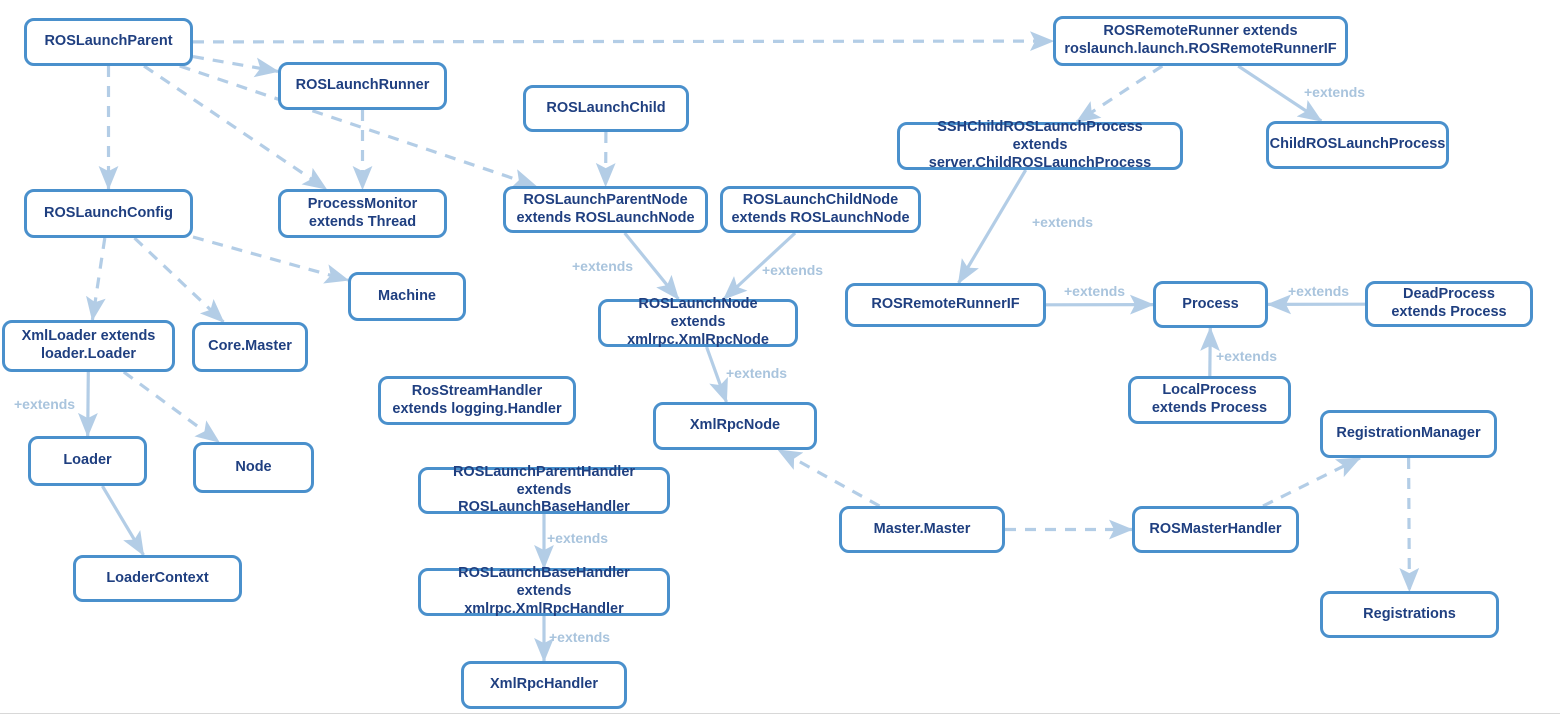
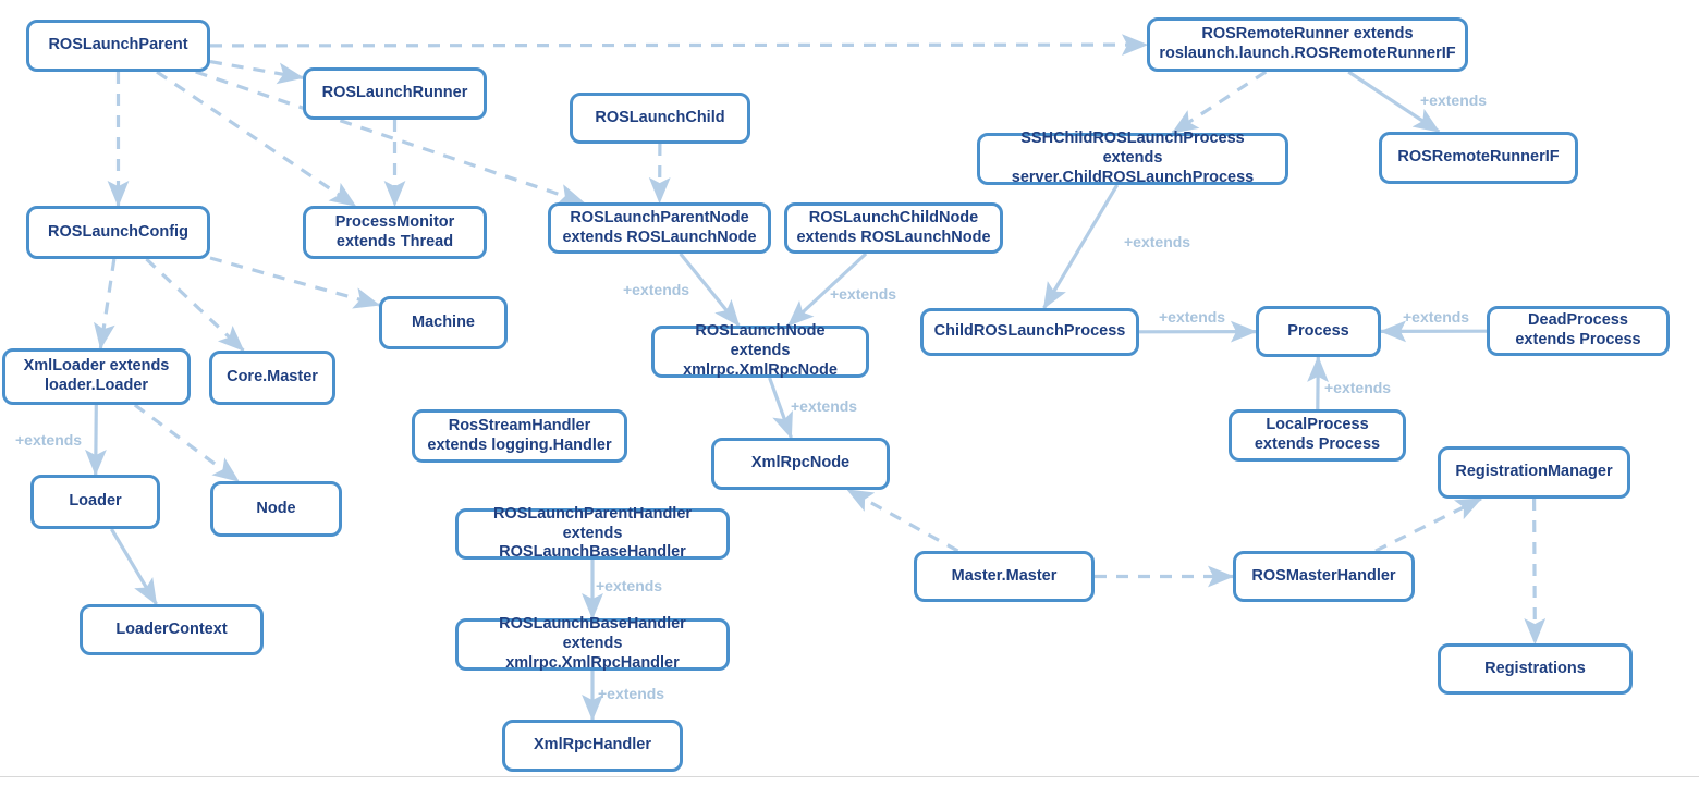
  ROSLaunchParent
  ROSLaunchRunner
  ROSLaunchChild
  ROSRemoteRunner extends
  roslaunch.launch.ROSRemoteRunnerIF
  SSHChildROSLaunchProcess extends
  server.ChildROSLaunchProcess
- ChildROSLaunchProcess
+ ROSRemoteRunnerIF
  ROSLaunchConfig
  ProcessMonitor
  extends Thread
  ROSLaunchParentNode
  extends ROSLaunchNode
  ROSLaunchChildNode
  extends ROSLaunchNode
  Machine
  XmlLoader extends
  loader.Loader
  Core.Master
  ROSLaunchNode extends
  xmlrpc.XmlRpcNode
- ROSRemoteRunnerIF
+ ChildROSLaunchProcess
  Process
  DeadProcess
  extends Process
  RosStreamHandler
  extends logging.Handler
  LocalProcess
  extends Process
  Loader
  Node
  XmlRpcNode
  RegistrationManager
  ROSLaunchParentHandler
  extends ROSLaunchBaseHandler
  Master.Master
  ROSMasterHandler
  LoaderContext
  ROSLaunchBaseHandler extends
  xmlrpc.XmlRpcHandler
  Registrations
  XmlRpcHandler
  +extends
  +extends
  +extends
  +extends
  +extends
  +extends
  +extends
  +extends
  +extends
  +extends
  +extends
